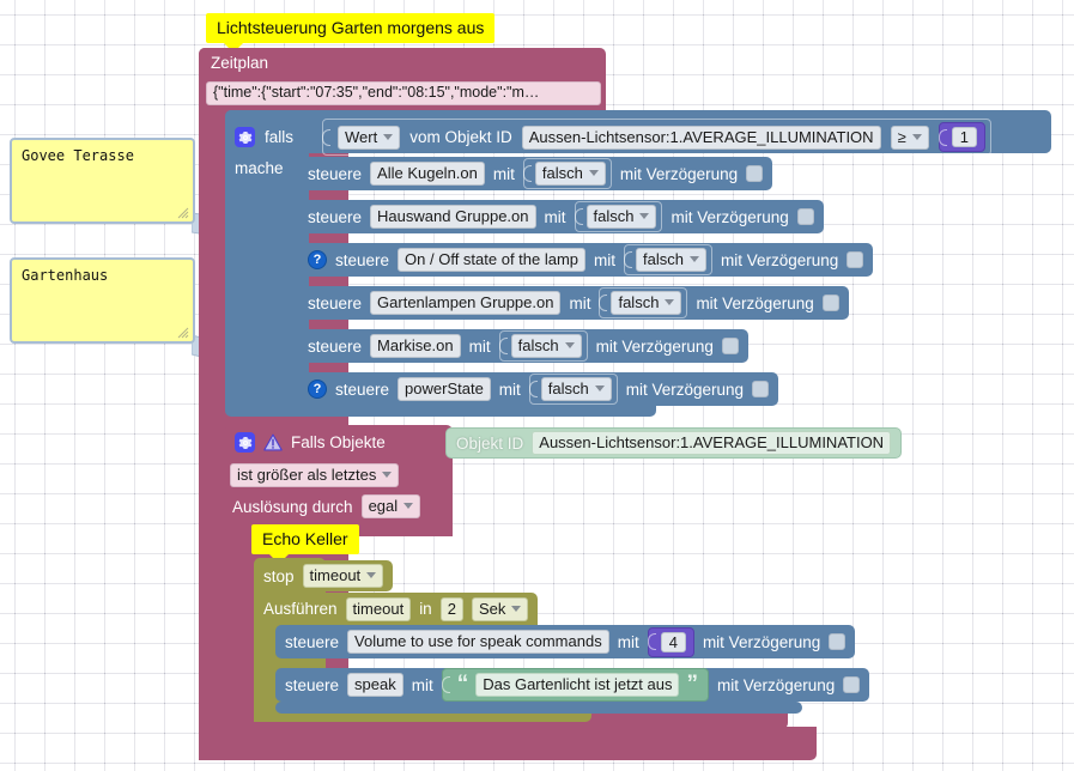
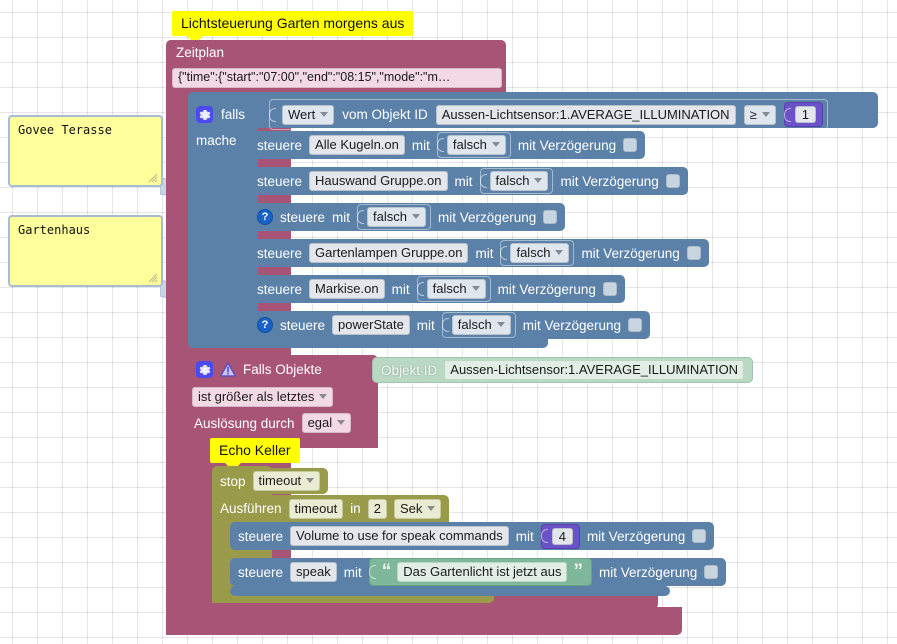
  Govee Terasse
  Gartenhaus
  Lichtsteuerung Garten morgens aus
  Zeitplan
- {"time":{"start":"07:35","end":"08:15","mode":"m…
+ {"time":{"start":"07:00","end":"08:15","mode":"m…
  falls
  Wert
  vom Objekt ID
  Aussen-Lichtsensor:1.AVERAGE_ILLUMINATION
  ≥
  1
  mache
  steuere
  Alle Kugeln.on
  mit
  falsch
  mit Verzögerung
  steuere
  Hauswand Gruppe.on
  mit
  falsch
  mit Verzögerung
  ?
  steuere
- On / Off state of the lamp
  mit
  falsch
  mit Verzögerung
  steuere
  Gartenlampen Gruppe.on
  mit
  falsch
  mit Verzögerung
  steuere
  Markise.on
  mit
  falsch
  mit Verzögerung
  ?
  steuere
  powerState
  mit
  falsch
  mit Verzögerung
  Objekt ID
  Aussen-Lichtsensor:1.AVERAGE_ILLUMINATION
  Falls Objekte
  ist größer als letztes
  Auslösung durch
  egal
  Echo Keller
  stop
  timeout
  Ausführen
  timeout
  in
  2
  Sek
  steuere
  Volume to use for speak commands
  mit
  4
  mit Verzögerung
  steuere
  speak
  mit
  “
  Das Gartenlicht ist jetzt aus
  ”
  mit Verzögerung
